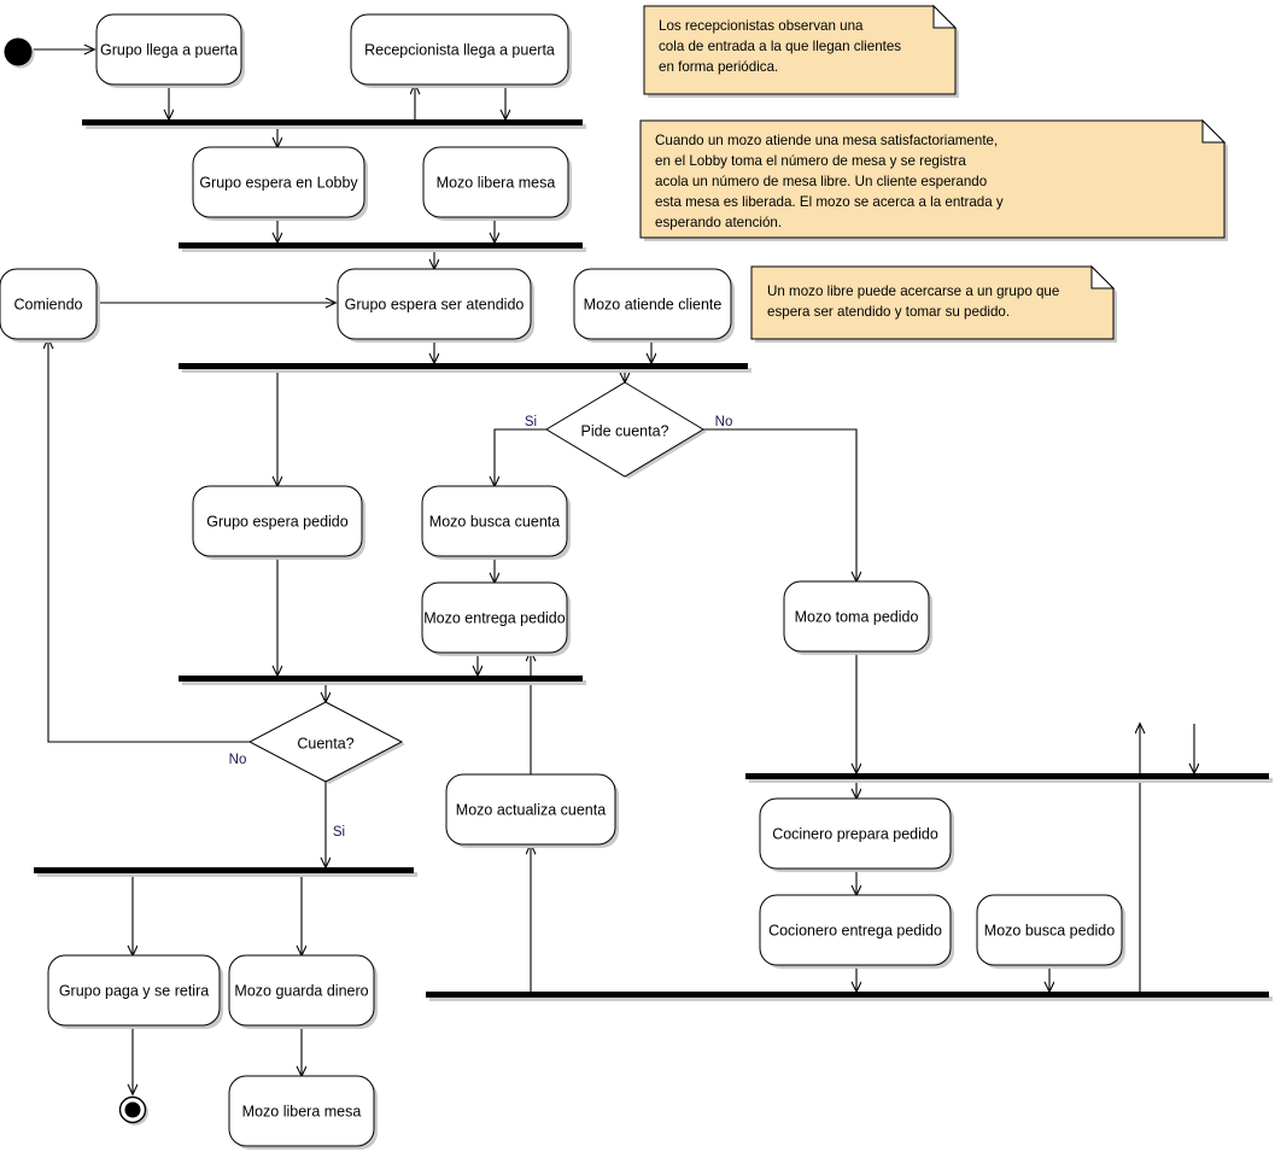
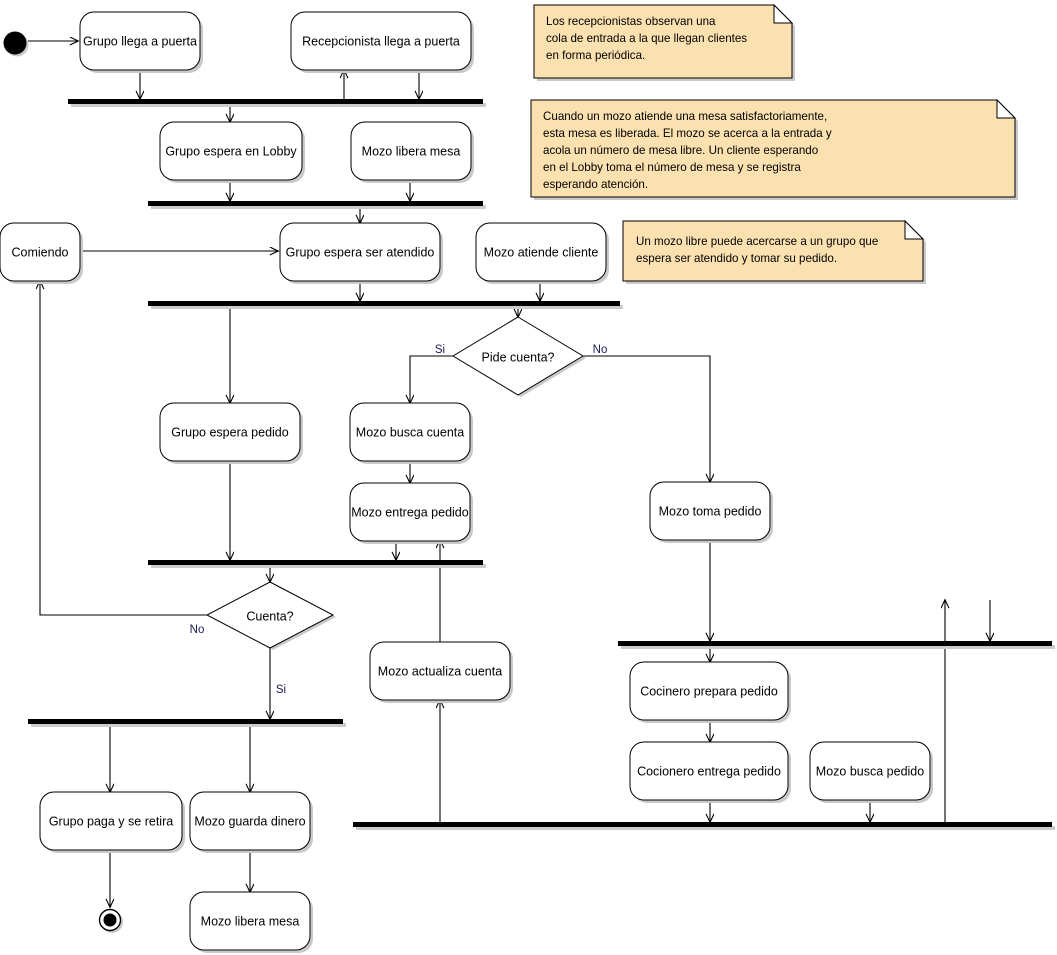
  Grupo llega a puerta
  Recepcionista llega a puerta
  Grupo espera en Lobby
  Mozo libera mesa
  Comiendo
  Grupo espera ser atendido
  Mozo atiende cliente
  Grupo espera pedido
  Mozo busca cuenta
  Mozo entrega pedido
  Mozo toma pedido
  Mozo actualiza cuenta
  Cocinero prepara pedido
  Cocionero entrega pedido
  Mozo busca pedido
  Grupo paga y se retira
  Mozo guarda dinero
  Mozo libera mesa
  Pide cuenta?
  Cuenta?
  Si
  No
  No
  Si
  Los recepcionistas observan una
  cola de entrada a la que llegan clientes
  en forma periódica.
  Cuando un mozo atiende una mesa satisfactoriamente,
- en el Lobby toma el número de mesa y se registra
+ esta mesa es liberada. El mozo se acerca a la entrada y
  acola un número de mesa libre. Un cliente esperando
- esta mesa es liberada. El mozo se acerca a la entrada y
+ en el Lobby toma el número de mesa y se registra
  esperando atención.
  Un mozo libre puede acercarse a un grupo que
  espera ser atendido y tomar su pedido.
